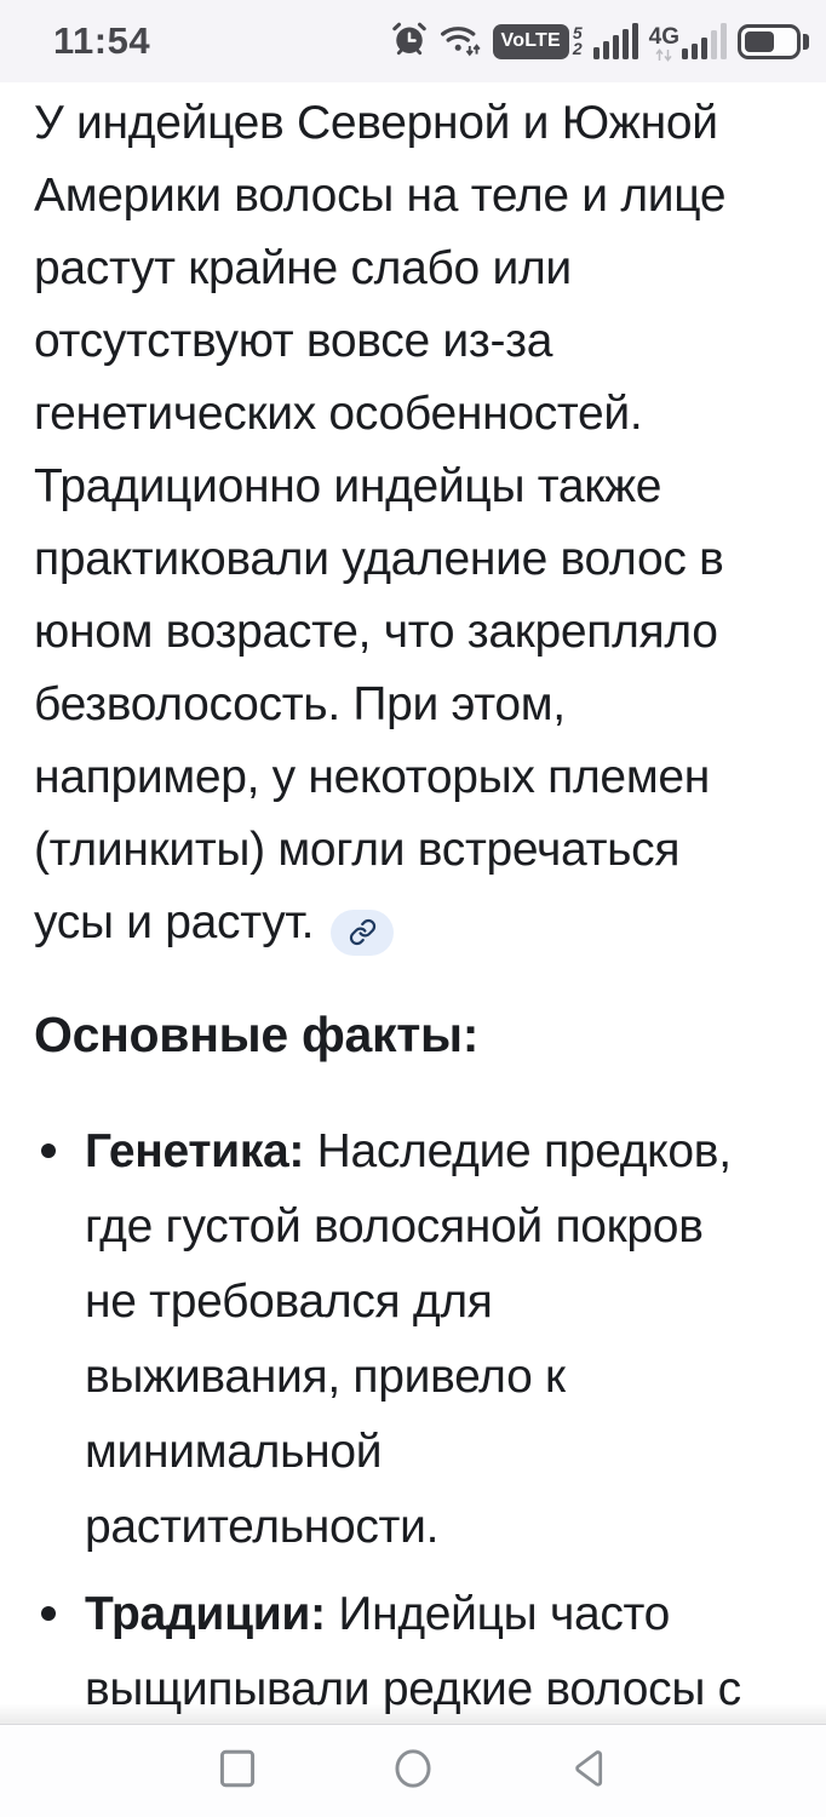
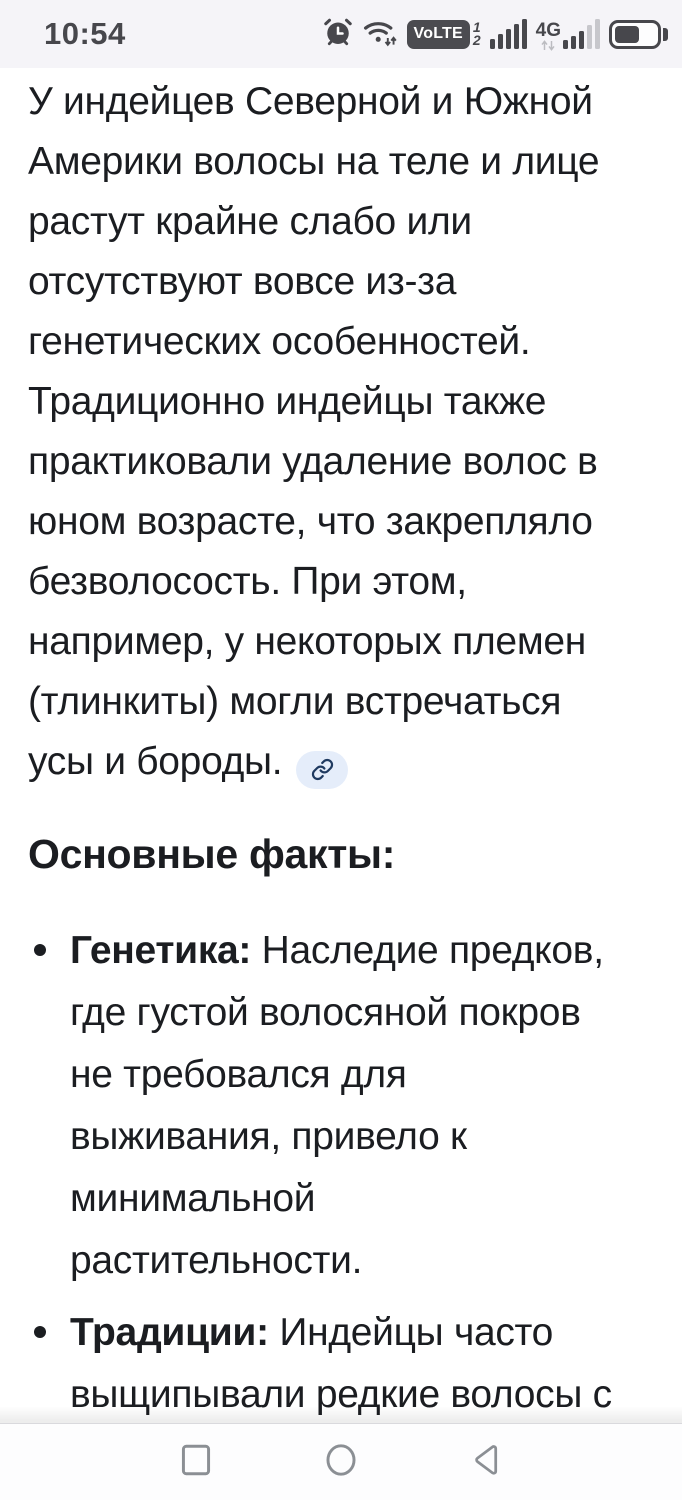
- 11:54
+ 10:54
  VoLTE
- 5
+ 1
  2
  4G
- У индейцев Северной и Южной Америки волосы на теле и лице растут крайне слабо или отсутствуют вовсе из-за генетических особенностей. Традиционно индейцы также практиковали удаление волос в юном возрасте, что закрепляло безволосость. При этом, например, у некоторых племен (тлинкиты) могли встречаться усы и растут.
+ У индейцев Северной и Южной Америки волосы на теле и лице растут крайне слабо или отсутствуют вовсе из-за генетических особенностей. Традиционно индейцы также практиковали удаление волос в юном возрасте, что закрепляло безволосость. При этом, например, у некоторых племен (тлинкиты) могли встречаться усы и бороды.
  Основные факты:
  Генетика: Наследие предков, где густой волосяной покров не требовался для выживания, привело к минимальной растительности.
  Традиции: Индейцы часто выщипывали редкие волосы с
